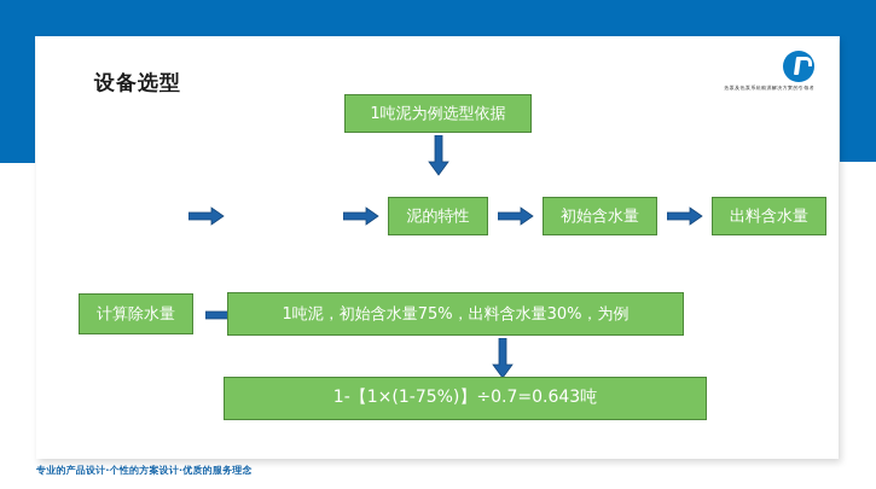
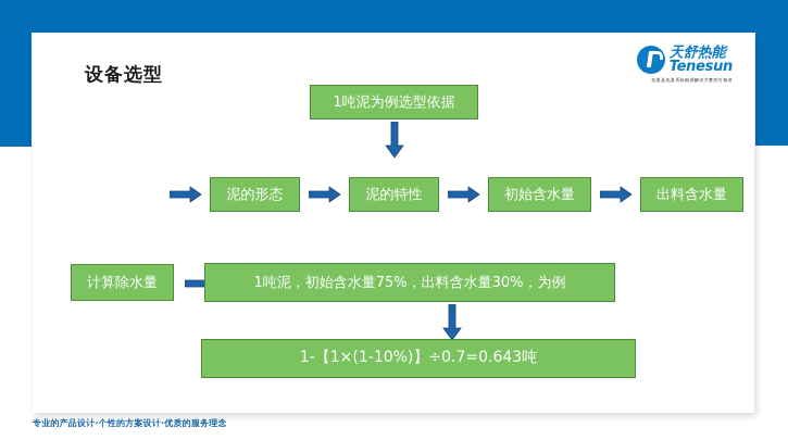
  设备选型
+ 天舒热能
+ Tenesun
  1吨泥为例选型依据
+ 泥的形态
  泥的特性
  初始含水量
  出料含水量
  计算除水量
  1吨泥，初始含水量75%，出料含水量30%，为例
- 1-【1×(1-75%)】÷0.7=0.643吨
+ 1-【1×(1-10%)】÷0.7=0.643吨
  专业的产品设计·个性的方案设计·优质的服务理念
